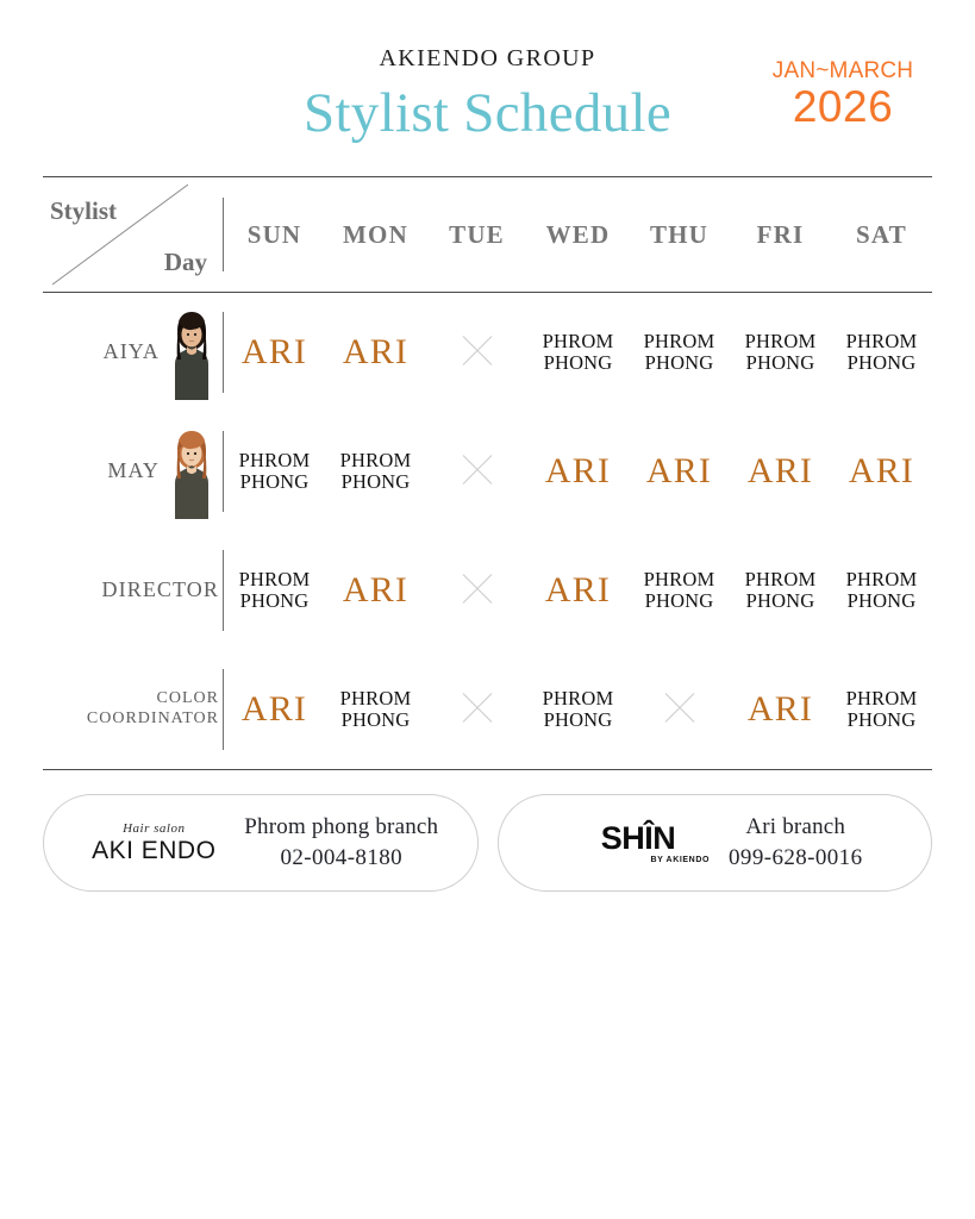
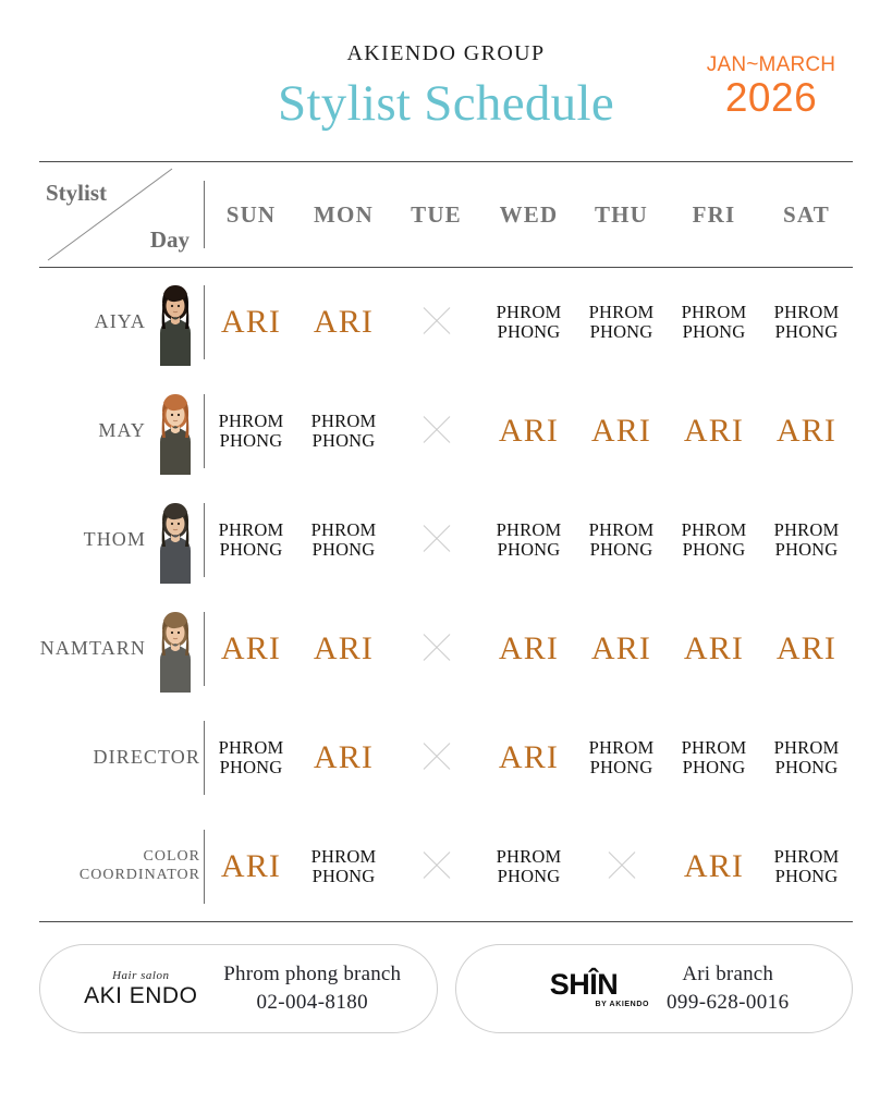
  AKIENDO GROUP
  Stylist Schedule
  JAN~MARCH
  2026
  Stylist Day		SUN	MON	TUE	WED	THU	FRI	SAT
  AIYA		ARI	ARI		PHROMPHONG	PHROMPHONG	PHROMPHONG	PHROMPHONG
  MAY		PHROMPHONG	PHROMPHONG		ARI	ARI	ARI	ARI
+ THOM		PHROMPHONG	PHROMPHONG		PHROMPHONG	PHROMPHONG	PHROMPHONG	PHROMPHONG
+ NAMTARN		ARI	ARI		ARI	ARI	ARI	ARI
  DIRECTOR		PHROMPHONG	ARI		ARI	PHROMPHONG	PHROMPHONG	PHROMPHONG
  COLOR COORDINATOR		ARI	PHROMPHONG		PHROMPHONG		ARI	PHROMPHONG
  Hair salon
  AKI ENDO
  Phrom phong branch
  02-004-8180
  SHÎN
  Ari branch
  099-628-0016
